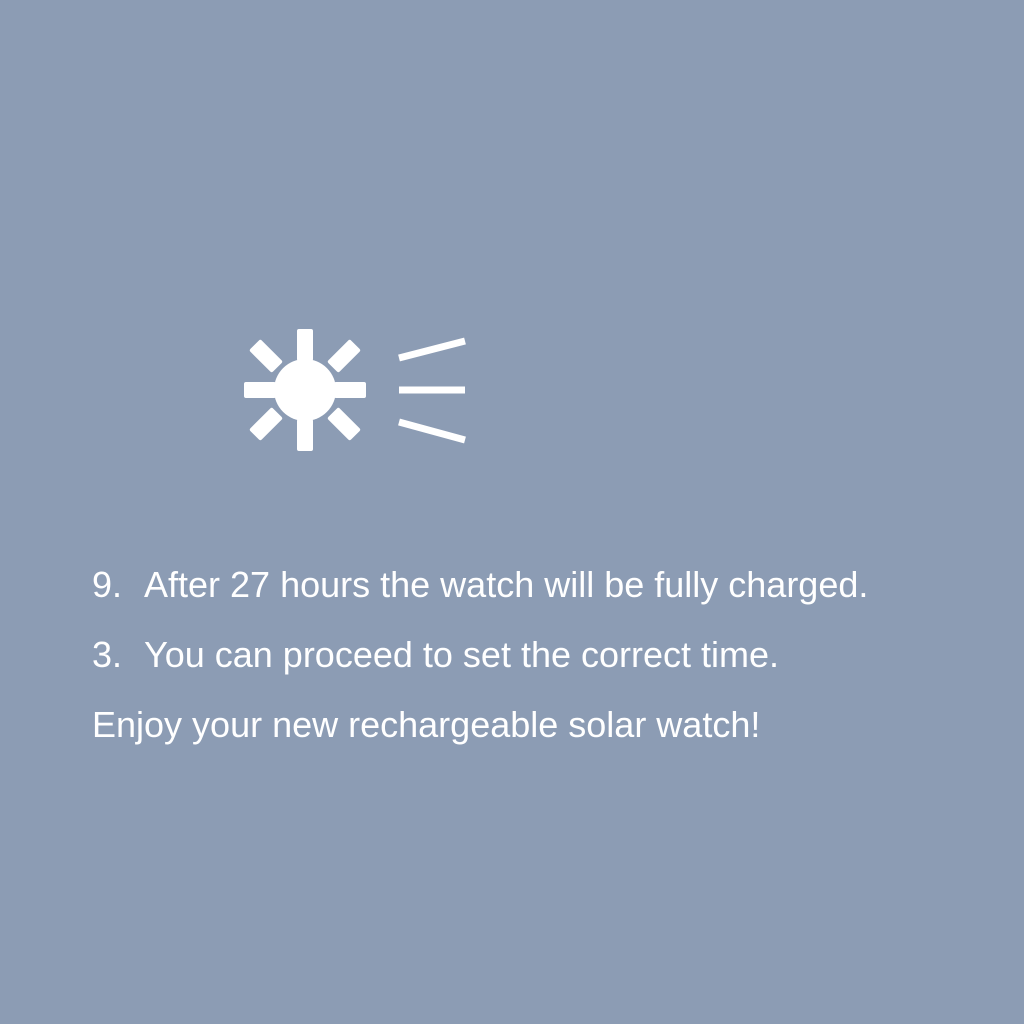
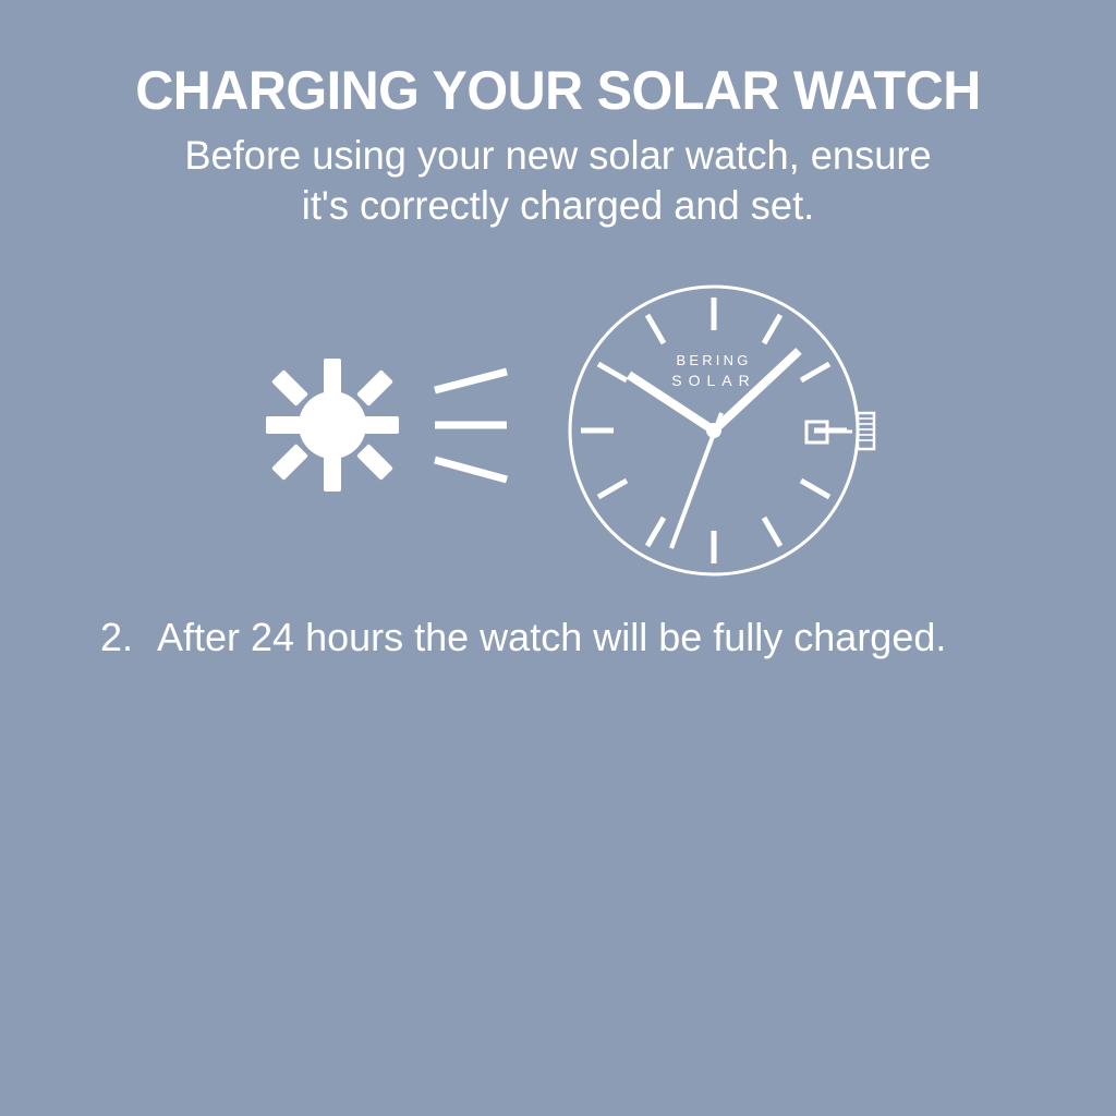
+ CHARGING YOUR SOLAR WATCH
+ Before using your new solar watch, ensure
+ it's correctly charged and set.
+ BERING
+ SOLAR
- 9.
+ 2.
- After 27 hours the watch will be fully charged.
+ After 24 hours the watch will be fully charged.
- 3.
- You can proceed to set the correct time.
- Enjoy your new rechargeable solar watch!
